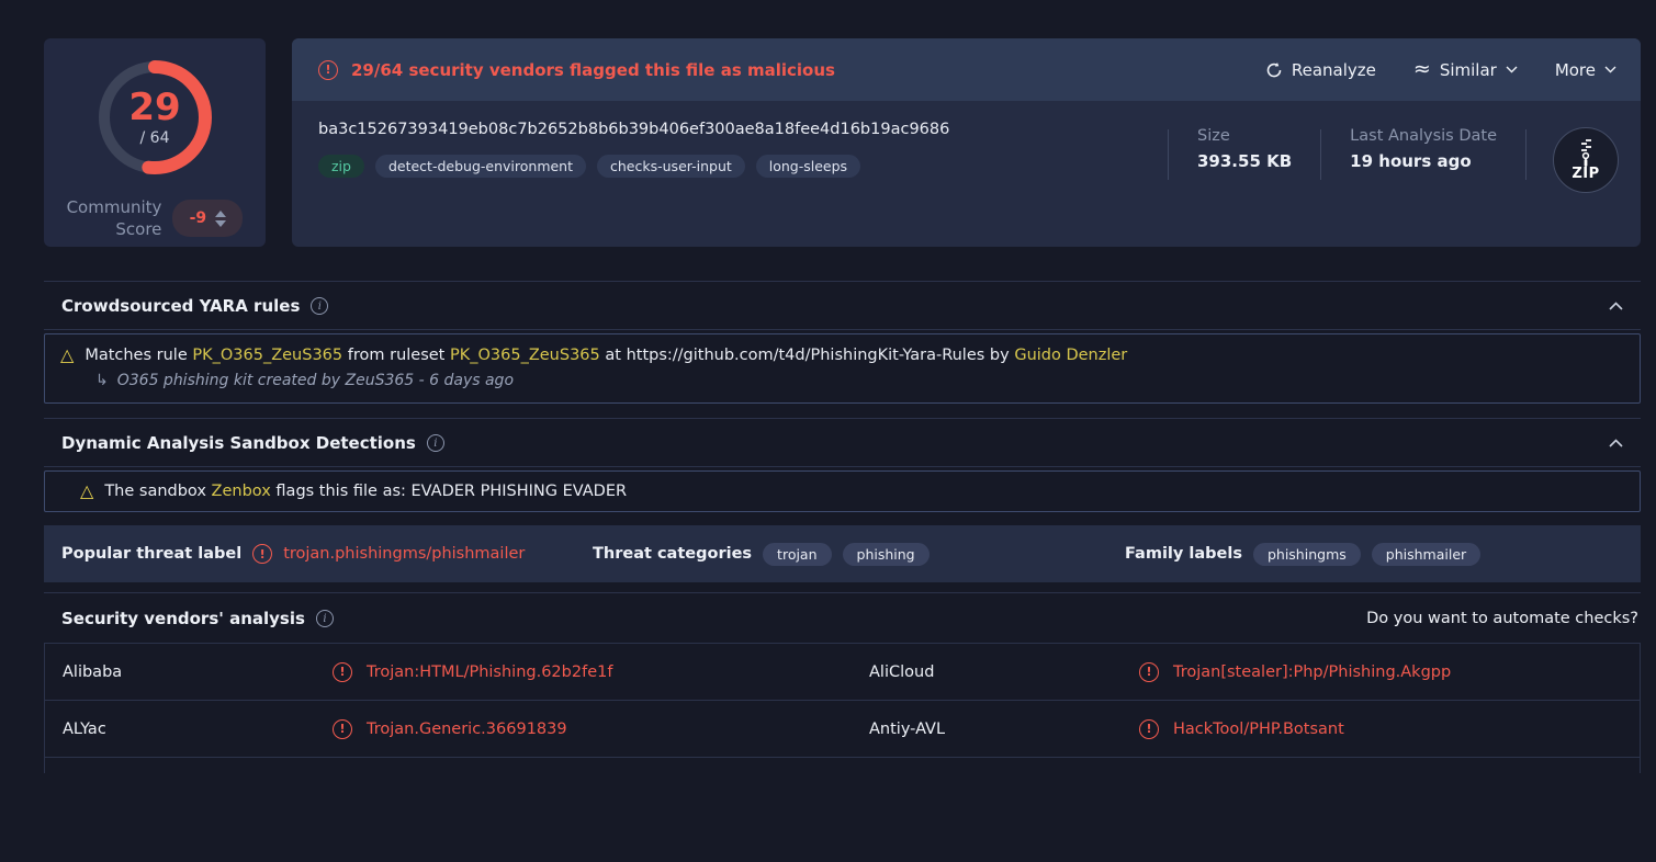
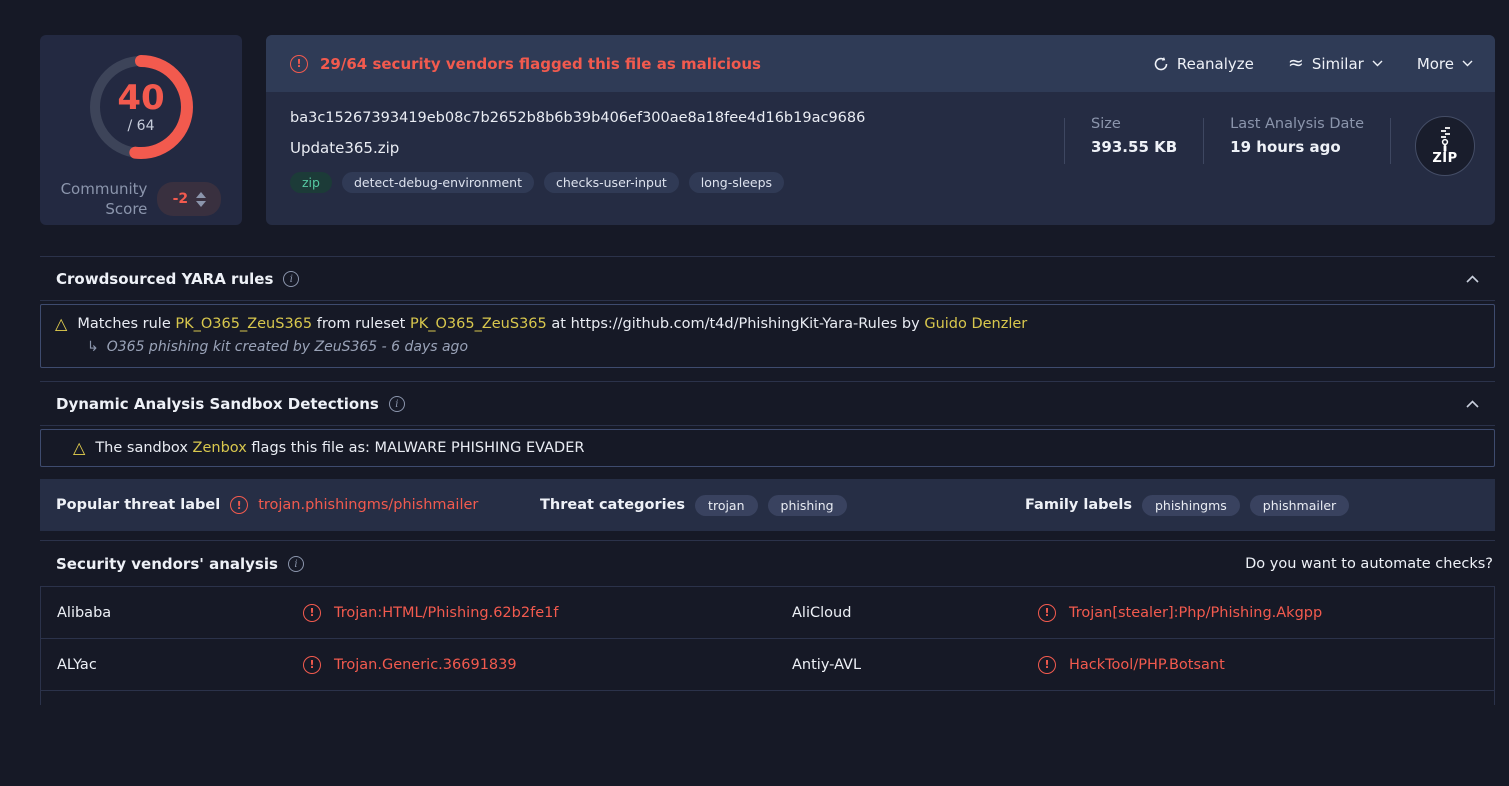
- 29
+ 40
  / 64
  Community
  Score
- -9
+ -2
  !
  29/64 security vendors flagged this file as malicious
  Reanalyze
  ≈
  Similar
  More
  ba3c15267393419eb08c7b2652b8b6b39b406ef300ae8a18fee4d16b19ac9686
+ Update365.zip
  zip
  detect-debug-environment
  checks-user-input
  long-sleeps
  Size
  393.55 KB
  Last Analysis Date
  19 hours ago
  ZIP
  Crowdsourced YARA rules
  i
  △
  Matches rule PK_O365_ZeuS365 from ruleset PK_O365_ZeuS365 at https://github.com/t4d/PhishingKit-Yara-Rules by Guido Denzler
  ↳
  O365 phishing kit created by ZeuS365 - 6 days ago
  Dynamic Analysis Sandbox Detections
  i
  △
- The sandbox Zenbox flags this file as: EVADER PHISHING EVADER
+ The sandbox Zenbox flags this file as: MALWARE PHISHING EVADER
  Popular threat label
  !
  trojan.phishingms/phishmailer
  Threat categories
  trojan
  phishing
  Family labels
  phishingms
  phishmailer
  Security vendors' analysis
  i
  Do you want to automate checks?
  Alibaba
  !
  Trojan:HTML/Phishing.62b2fe1f
  AliCloud
  !
  Trojan[stealer]:Php/Phishing.Akgpp
  ALYac
  !
  Trojan.Generic.36691839
  Antiy-AVL
  !
  HackTool/PHP.Botsant
